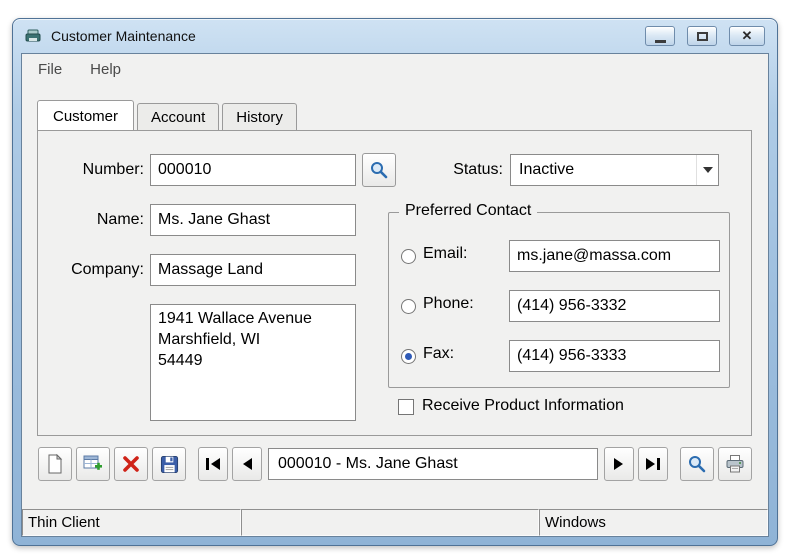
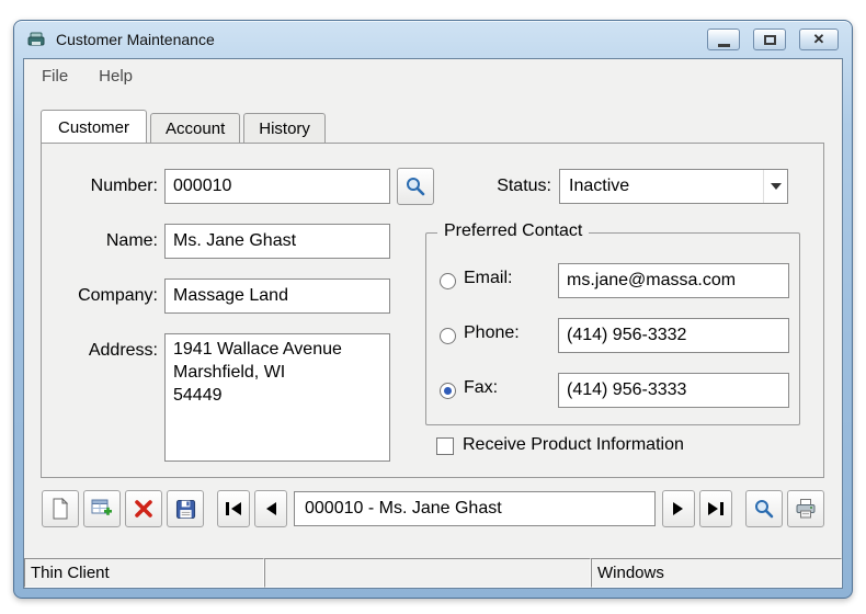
  Customer Maintenance
  ✕
  File
  Help
  Customer
  Account
  History
  Number:
  000010
  Status:
  Inactive
  Name:
  Ms. Jane Ghast
  Company:
  Massage Land
+ Address:
  1941 Wallace Avenue
  Marshfield, WI
  54449
  Preferred Contact
  Email:
  ms.jane@massa.com
  Phone:
  (414) 956-3332
  Fax:
  (414) 956-3333
  Receive Product Information
  000010 - Ms. Jane Ghast
  Thin Client
  Windows
